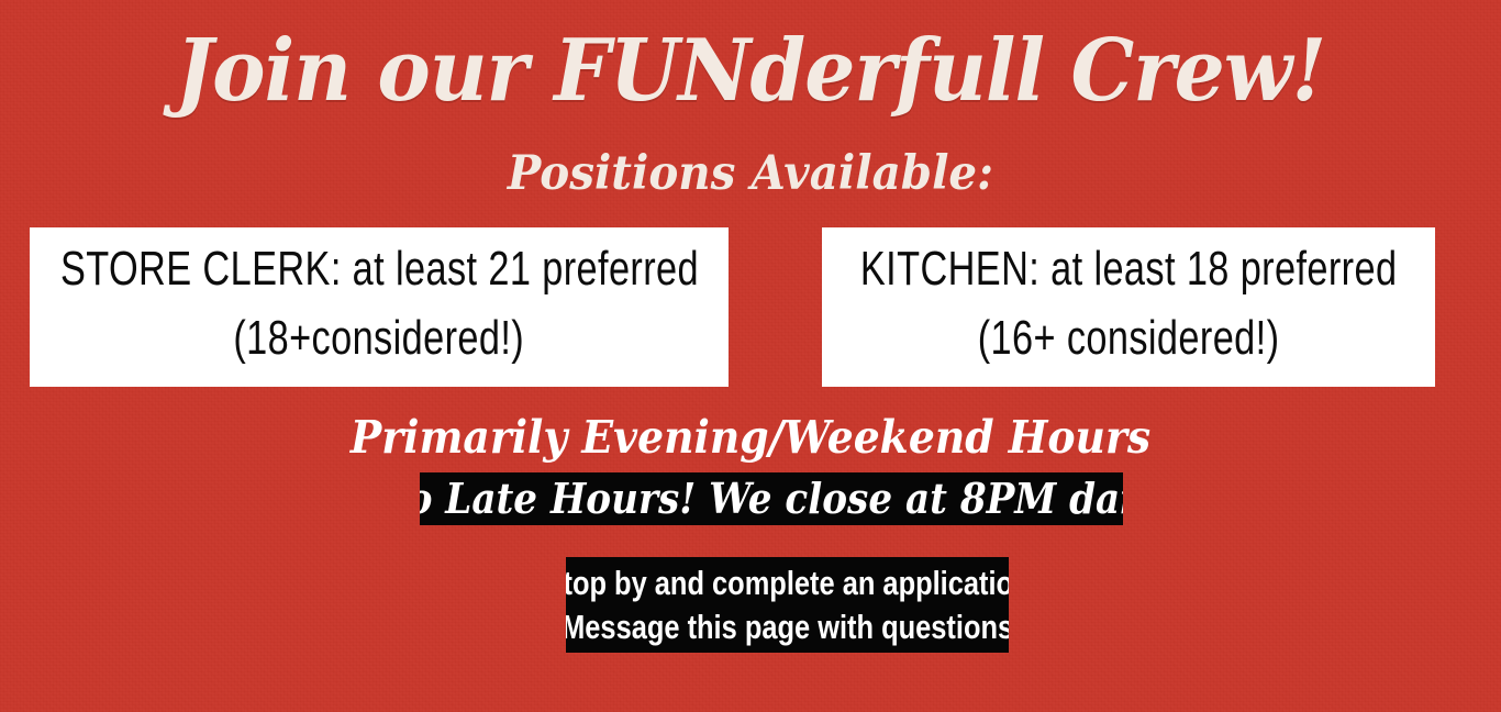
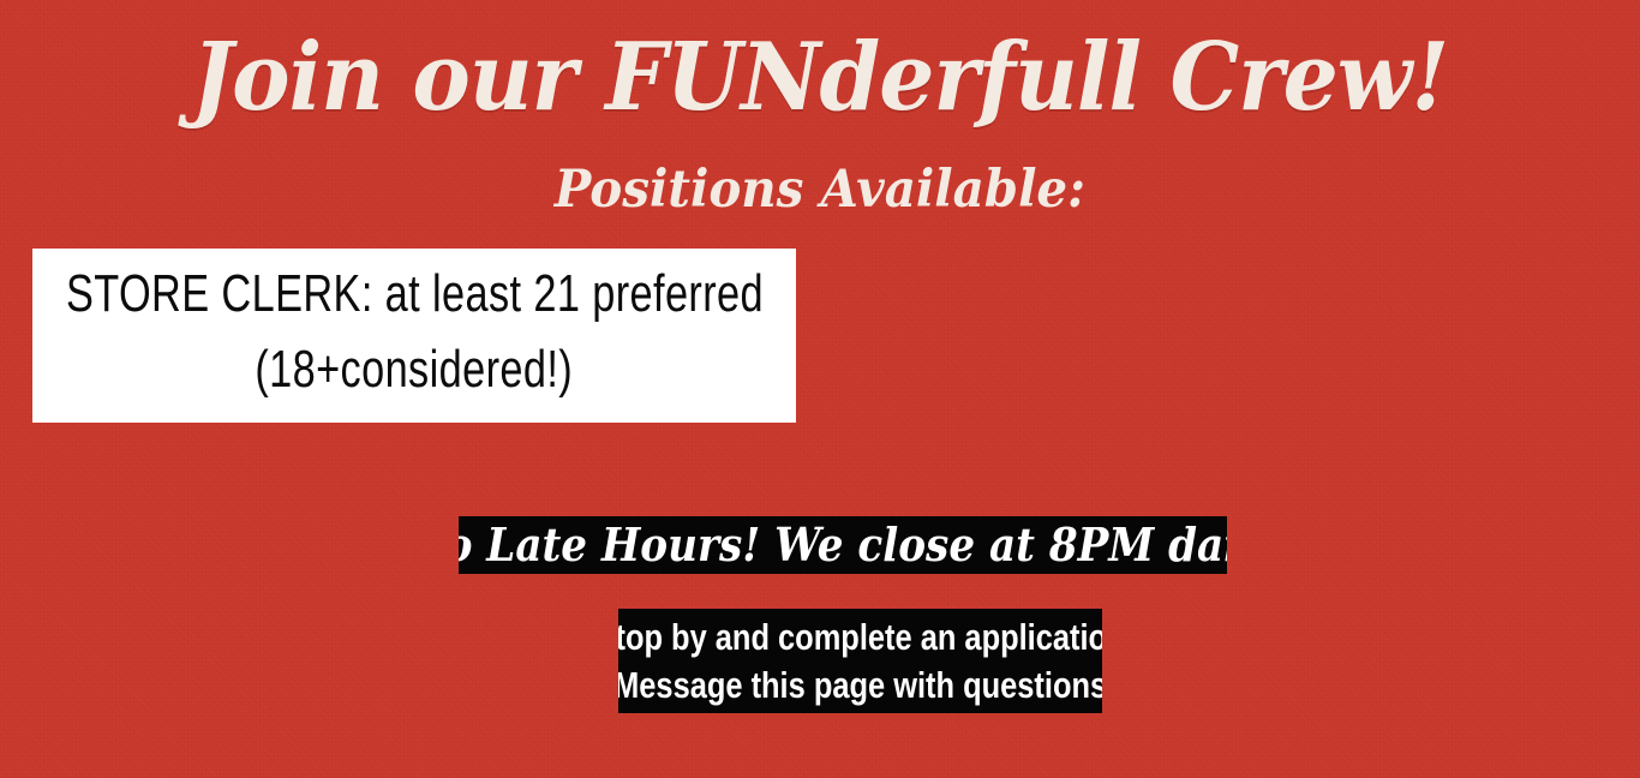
  Join our FUNderfull Crew!
  Positions Available:
  STORE CLERK: at least 21 preferred
  (18+considered!)
- KITCHEN: at least 18 preferred
- (16+ considered!)
- Primarily Evening/Weekend Hours
  o Late Hours! We close at 8PM da
  top by and complete an applicatio
  Message this page with questions
